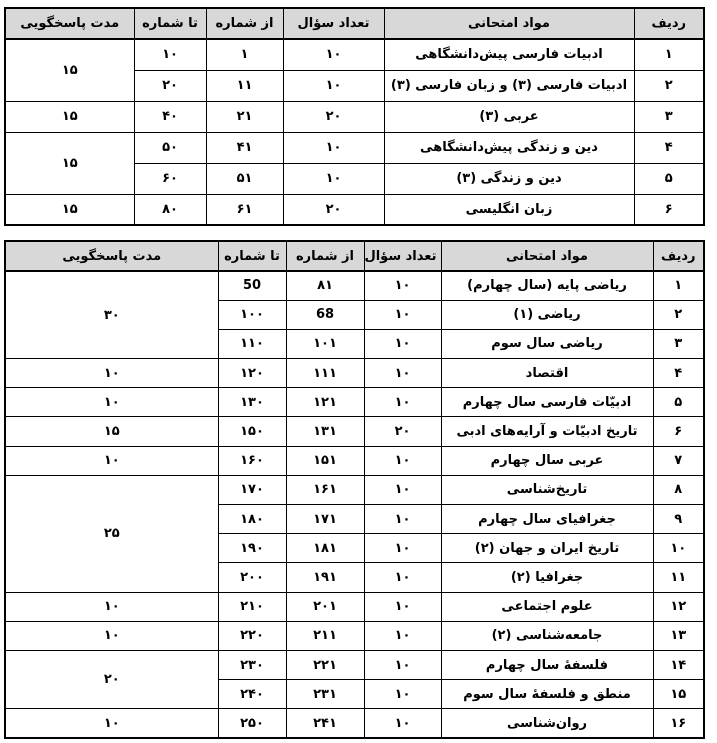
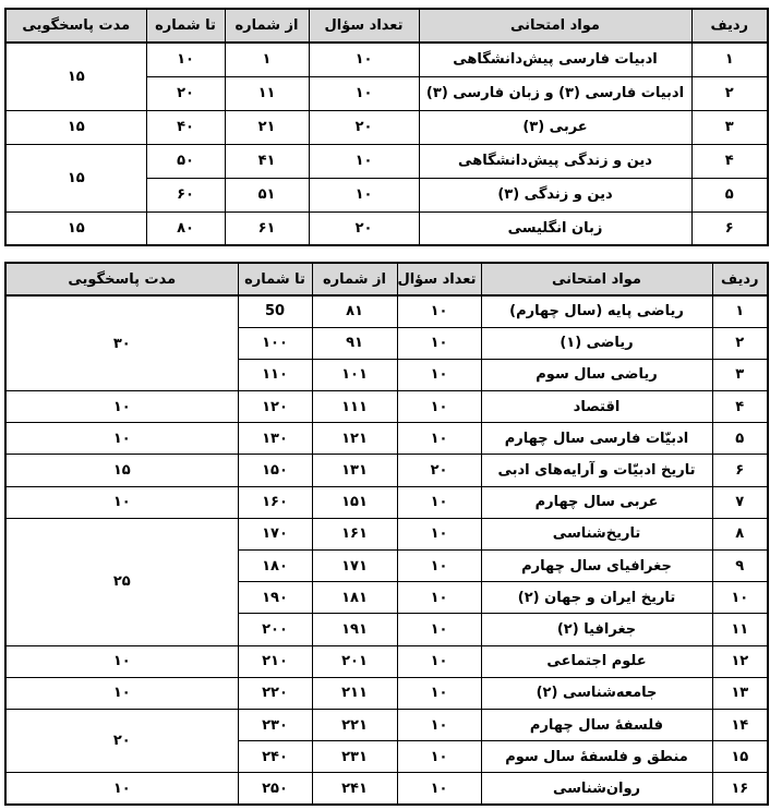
  ردیف	مواد امتحانی	تعداد سؤال	از شماره	تا شماره	مدت پاسخگویی
  ۱	ادبیات فارسی پیش‌دانشگاهی	۱۰	۱	۱۰	۱۵
  ۲	ادبیات فارسی (۳) و زبان فارسی (۳)	۱۰	۱۱	۲۰
  ۳	عربی (۳)	۲۰	۲۱	۴۰	۱۵
  ۴	دین و زندگی پیش‌دانشگاهی	۱۰	۴۱	۵۰	۱۵
  ۵	دین و زندگی (۳)	۱۰	۵۱	۶۰
  ۶	زبان انگلیسی	۲۰	۶۱	۸۰	۱۵
  ردیف	مواد امتحانی	تعداد سؤال	از شماره	تا شماره	مدت پاسخگویی
  ۱	ریاضی پایه (سال چهارم)	۱۰	۸۱	50	۳۰
- ۲	ریاضی (۱)	۱۰	68	۱۰۰
+ ۲	ریاضی (۱)	۱۰	۹۱	۱۰۰
  ۳	ریاضی سال سوم	۱۰	۱۰۱	۱۱۰
  ۴	اقتصاد	۱۰	۱۱۱	۱۲۰	۱۰
  ۵	ادبیّات فارسی سال چهارم	۱۰	۱۲۱	۱۳۰	۱۰
  ۶	تاریخ ادبیّات و آرایه‌های ادبی	۲۰	۱۳۱	۱۵۰	۱۵
  ۷	عربی سال چهارم	۱۰	۱۵۱	۱۶۰	۱۰
  ۸	تاریخ‌شناسی	۱۰	۱۶۱	۱۷۰	۲۵
  ۹	جغرافیای سال چهارم	۱۰	۱۷۱	۱۸۰
  ۱۰	تاریخ ایران و جهان (۲)	۱۰	۱۸۱	۱۹۰
  ۱۱	جغرافیا (۲)	۱۰	۱۹۱	۲۰۰
  ۱۲	علوم اجتماعی	۱۰	۲۰۱	۲۱۰	۱۰
  ۱۳	جامعه‌شناسی (۲)	۱۰	۲۱۱	۲۲۰	۱۰
  ۱۴	فلسفهٔ سال چهارم	۱۰	۲۲۱	۲۳۰	۲۰
  ۱۵	منطق و فلسفهٔ سال سوم	۱۰	۲۳۱	۲۴۰
  ۱۶	روان‌شناسی	۱۰	۲۴۱	۲۵۰	۱۰
